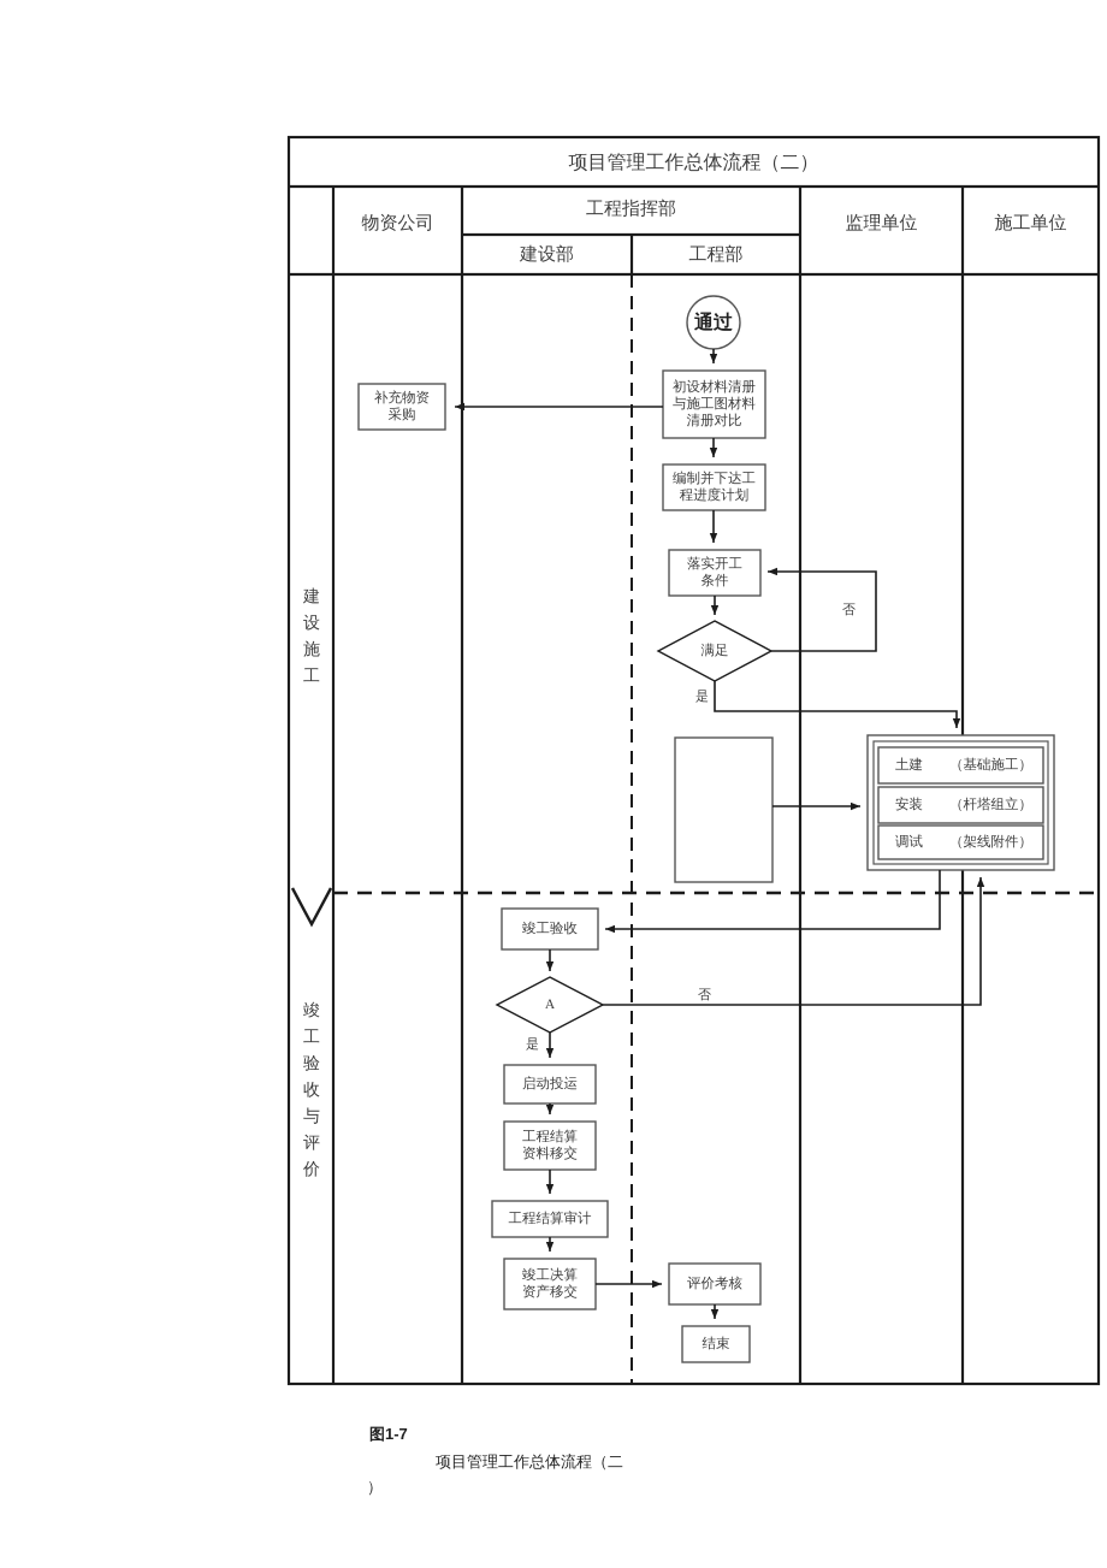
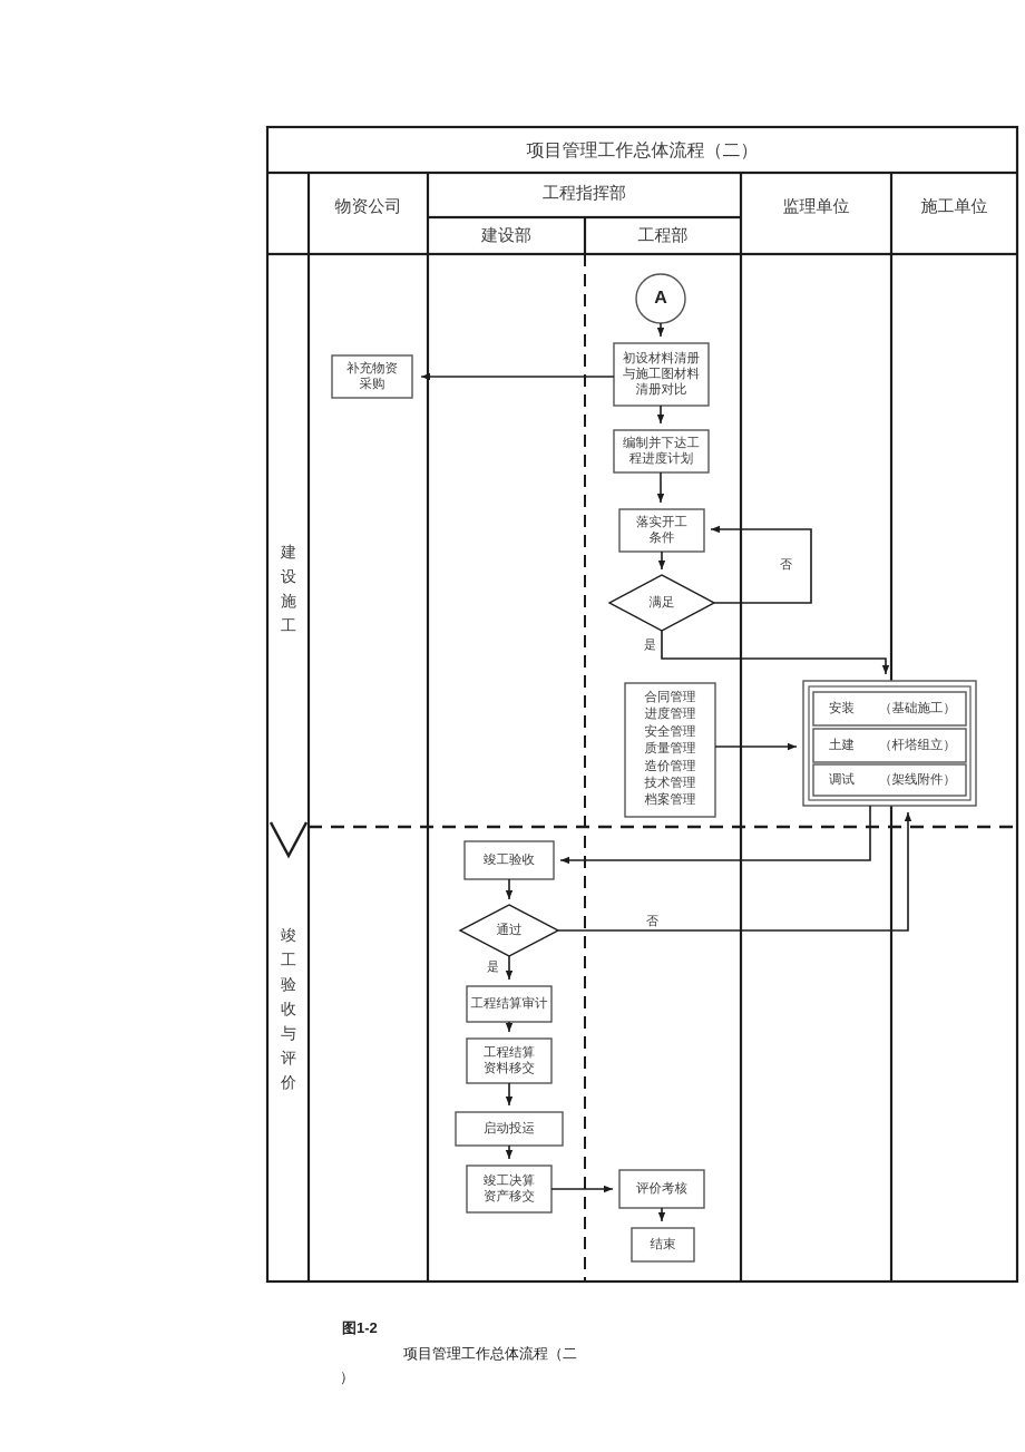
  项目管理工作总体流程（二）
  物资公司
  工程指挥部
  建设部
  工程部
  监理单位
  施工单位
  建
  设
  施
  工
  竣
  工
  验
  收
  与
  评
  价
- 通过
+ A
  初设材料清册
  与施工图材料
  清册对比
  补充物资
  采购
  编制并下达工
  程进度计划
  落实开工
  条件
  满足
+ 合同管理
+ 进度管理
+ 安全管理
+ 质量管理
+ 造价管理
+ 技术管理
+ 档案管理
  竣工验收
- A
+ 通过
- 启动投运
+ 工程结算审计
  工程结算
  资料移交
- 工程结算审计
+ 启动投运
  竣工决算
  资产移交
  评价考核
  结束
- 土建
+ 安装
  （基础施工）
- 安装
+ 土建
  （杆塔组立）
  调试
  （架线附件）
  否
  是
  否
  是
- 图1-7
+ 图1-2
  项目管理工作总体流程（二
  ）
